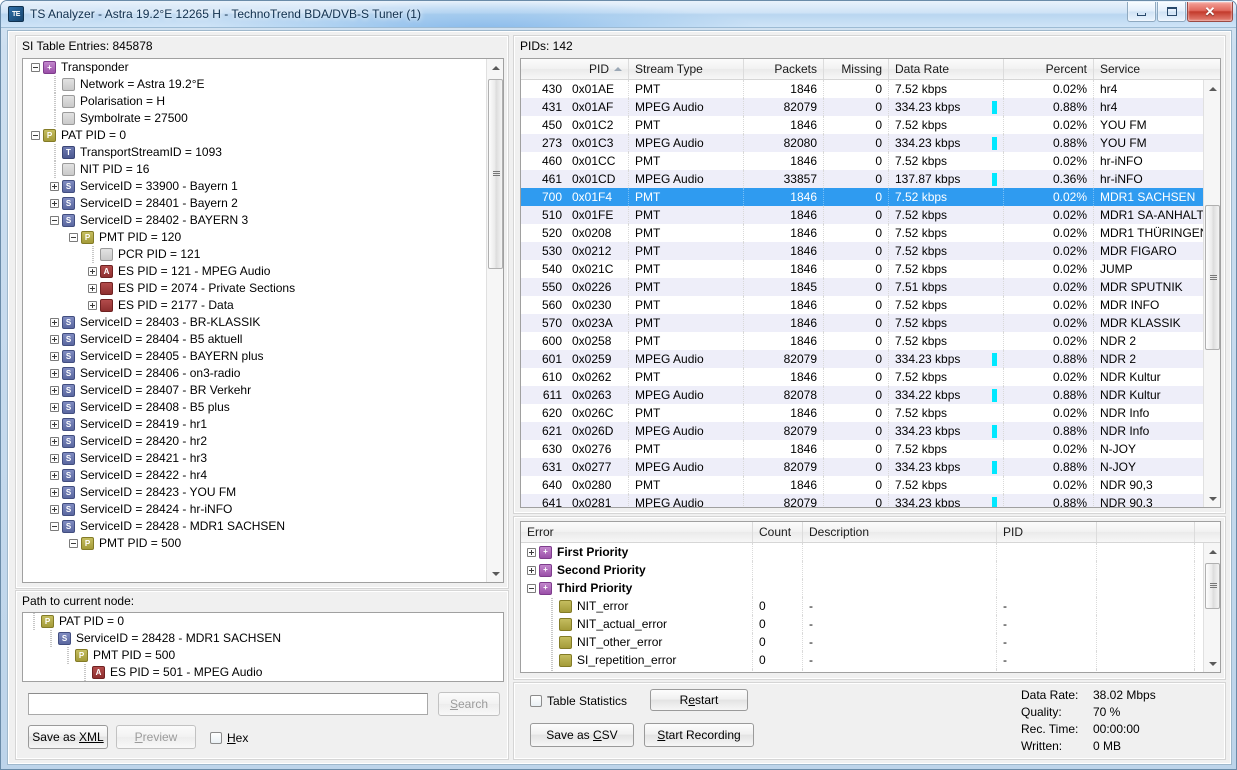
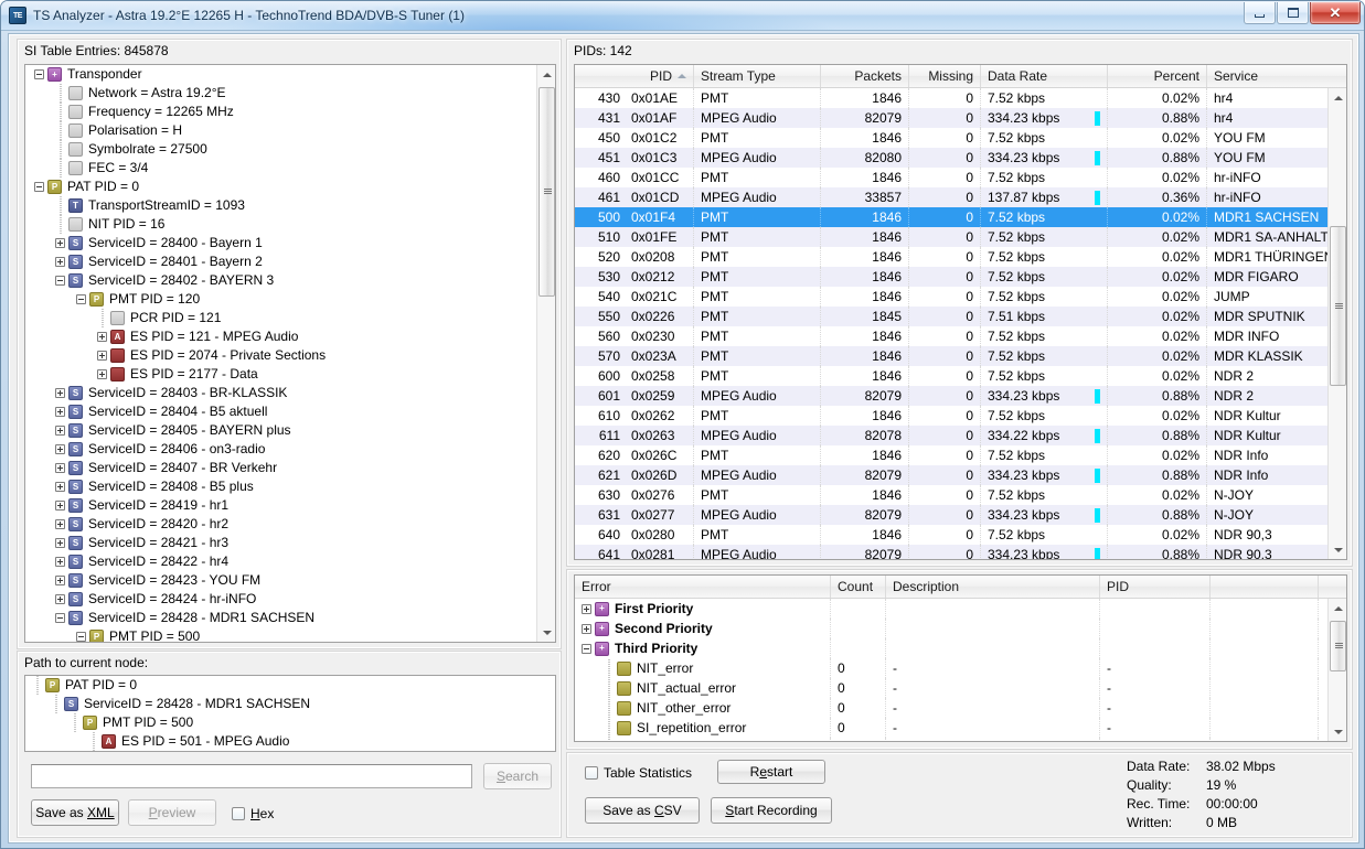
  TS Analyzer - Astra 19.2°E 12265 H - TechnoTrend BDA/DVB-S Tuner (1)
  ✕
  SI Table Entries: 845878
  +
  Transponder
  Network = Astra 19.2°E
+ Frequency = 12265 MHz
  Polarisation = H
  Symbolrate = 27500
+ FEC = 3/4
  P
  PAT PID = 0
  T
  TransportStreamID = 1093
  NIT PID = 16
  S
- ServiceID = 33900 - Bayern 1
+ ServiceID = 28400 - Bayern 1
  S
  ServiceID = 28401 - Bayern 2
  S
  ServiceID = 28402 - BAYERN 3
  P
  PMT PID = 120
  PCR PID = 121
  A
  ES PID = 121 - MPEG Audio
  ES PID = 2074 - Private Sections
  ES PID = 2177 - Data
  S
  ServiceID = 28403 - BR-KLASSIK
  S
  ServiceID = 28404 - B5 aktuell
  S
  ServiceID = 28405 - BAYERN plus
  S
  ServiceID = 28406 - on3-radio
  S
  ServiceID = 28407 - BR Verkehr
  S
  ServiceID = 28408 - B5 plus
  S
  ServiceID = 28419 - hr1
  S
  ServiceID = 28420 - hr2
  S
  ServiceID = 28421 - hr3
  S
  ServiceID = 28422 - hr4
  S
  ServiceID = 28423 - YOU FM
  S
  ServiceID = 28424 - hr-iNFO
  S
  ServiceID = 28428 - MDR1 SACHSEN
  P
  PMT PID = 500
  Path to current node:
  P
  PAT PID = 0
  S
  ServiceID = 28428 - MDR1 SACHSEN
  P
  PMT PID = 500
  A
  ES PID = 501 - MPEG Audio
  Search
  Save as XML
  Preview
  Hex
  PIDs: 142
  PID
  Stream Type
  Packets
  Missing
  Data Rate
  Percent
  Service
  430
  0x01AE
  PMT
  1846
  0
  7.52 kbps
  0.02%
  hr4
  431
  0x01AF
  MPEG Audio
  82079
  0
  334.23 kbps
  0.88%
  hr4
  450
  0x01C2
  PMT
  1846
  0
  7.52 kbps
  0.02%
  YOU FM
- 273
+ 451
  0x01C3
  MPEG Audio
  82080
  0
  334.23 kbps
  0.88%
  YOU FM
  460
  0x01CC
  PMT
  1846
  0
  7.52 kbps
  0.02%
  hr-iNFO
  461
  0x01CD
  MPEG Audio
  33857
  0
  137.87 kbps
  0.36%
  hr-iNFO
- 700
+ 500
  0x01F4
  PMT
  1846
  0
  7.52 kbps
  0.02%
  MDR1 SACHSEN
  510
  0x01FE
  PMT
  1846
  0
  7.52 kbps
  0.02%
  MDR1 SA-ANHALT
  520
  0x0208
  PMT
  1846
  0
  7.52 kbps
  0.02%
  MDR1 THÜRINGE
  530
  0x0212
  PMT
  1846
  0
  7.52 kbps
  0.02%
  MDR FIGARO
  540
  0x021C
  PMT
  1846
  0
  7.52 kbps
  0.02%
  JUMP
  550
  0x0226
  PMT
  1845
  0
  7.51 kbps
  0.02%
  MDR SPUTNIK
  560
  0x0230
  PMT
  1846
  0
  7.52 kbps
  0.02%
  MDR INFO
  570
  0x023A
  PMT
  1846
  0
  7.52 kbps
  0.02%
  MDR KLASSIK
  600
  0x0258
  PMT
  1846
  0
  7.52 kbps
  0.02%
  NDR 2
  601
  0x0259
  MPEG Audio
  82079
  0
  334.23 kbps
  0.88%
  NDR 2
  610
  0x0262
  PMT
  1846
  0
  7.52 kbps
  0.02%
  NDR Kultur
  611
  0x0263
  MPEG Audio
  82078
  0
  334.22 kbps
  0.88%
  NDR Kultur
  620
  0x026C
  PMT
  1846
  0
  7.52 kbps
  0.02%
  NDR Info
  621
  0x026D
  MPEG Audio
  82079
  0
  334.23 kbps
  0.88%
  NDR Info
  630
  0x0276
  PMT
  1846
  0
  7.52 kbps
  0.02%
  N-JOY
  631
  0x0277
  MPEG Audio
  82079
  0
  334.23 kbps
  0.88%
  N-JOY
  640
  0x0280
  PMT
  1846
  0
  7.52 kbps
  0.02%
  NDR 90,3
  641
  0x0281
  MPEG Audio
  82079
  0
  334.23 kbps
  0.88%
  NDR 90,3
  Error
  Count
  Description
  PID
  +
  First Priority
  +
  Second Priority
  +
  Third Priority
  NIT_error
  0
  -
  -
  NIT_actual_error
  0
  -
  -
  NIT_other_error
  0
  -
  -
  SI_repetition_error
  0
  -
  -
  Table Statistics
  Restart
  Save as CSV
  Start Recording
  Data Rate:
  38.02 Mbps
  Quality:
- 70 %
+ 19 %
  Rec. Time:
  00:00:00
  Written:
  0 MB
